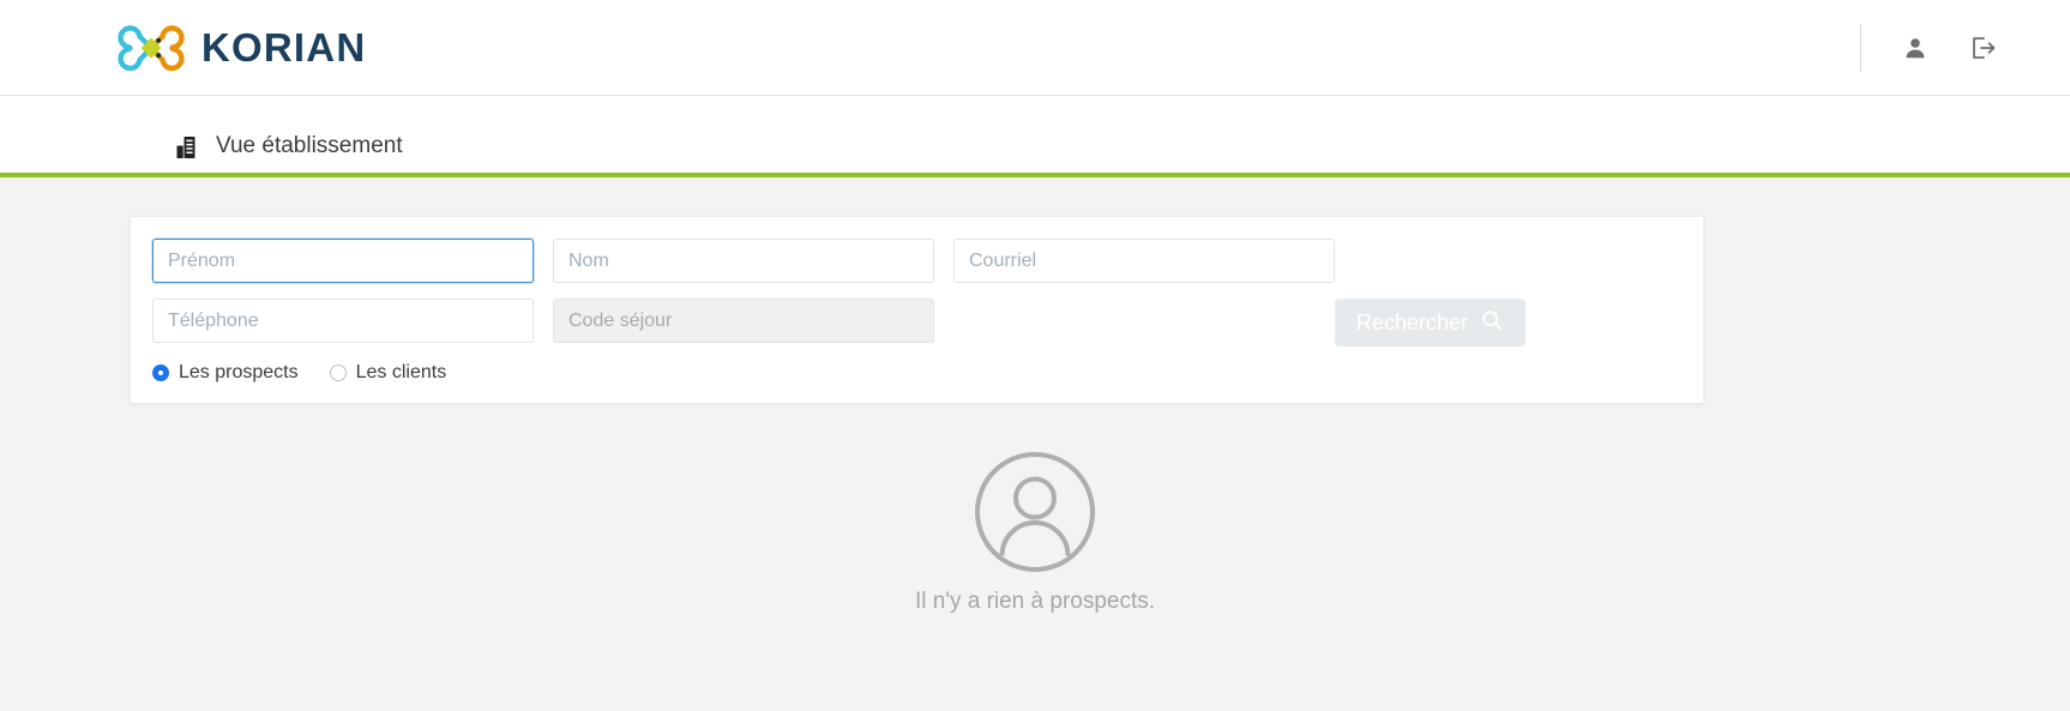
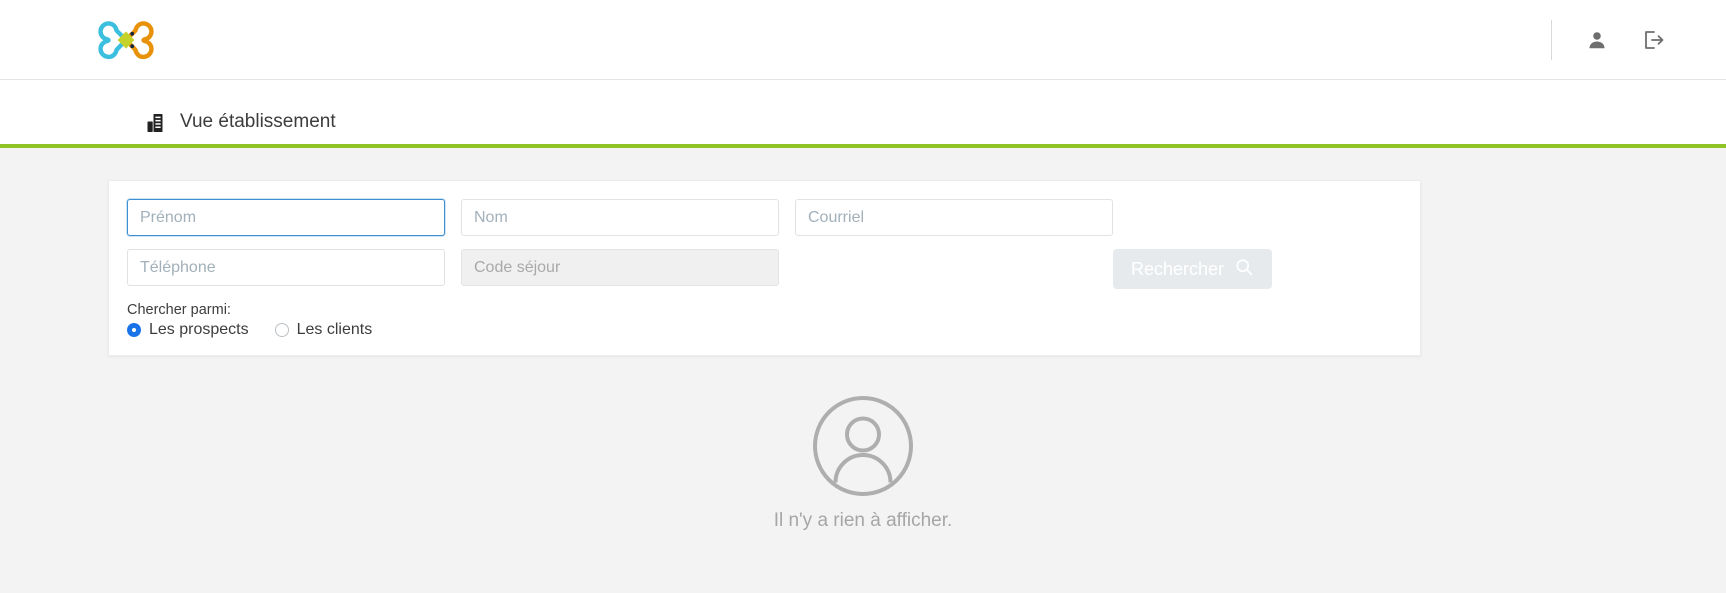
- KORIAN
  Vue établissement
  Prénom
  Nom
  Courriel
  Téléphone
  Code séjour
  Rechercher
+ Chercher parmi:
  Les prospects
  Les clients
- Il n'y a rien à prospects.
+ Il n'y a rien à afficher.
